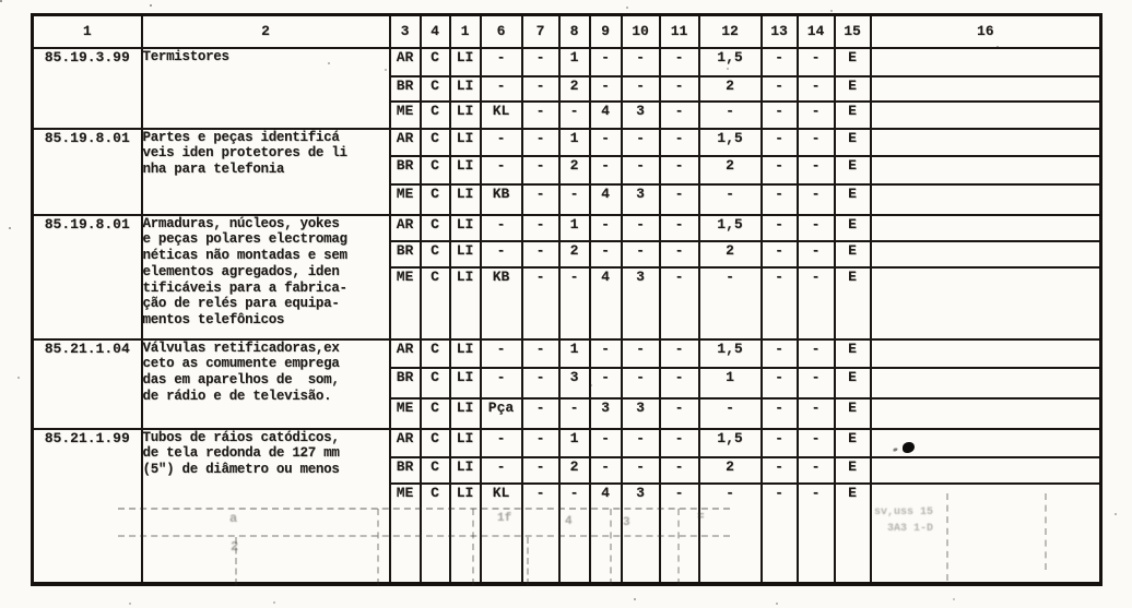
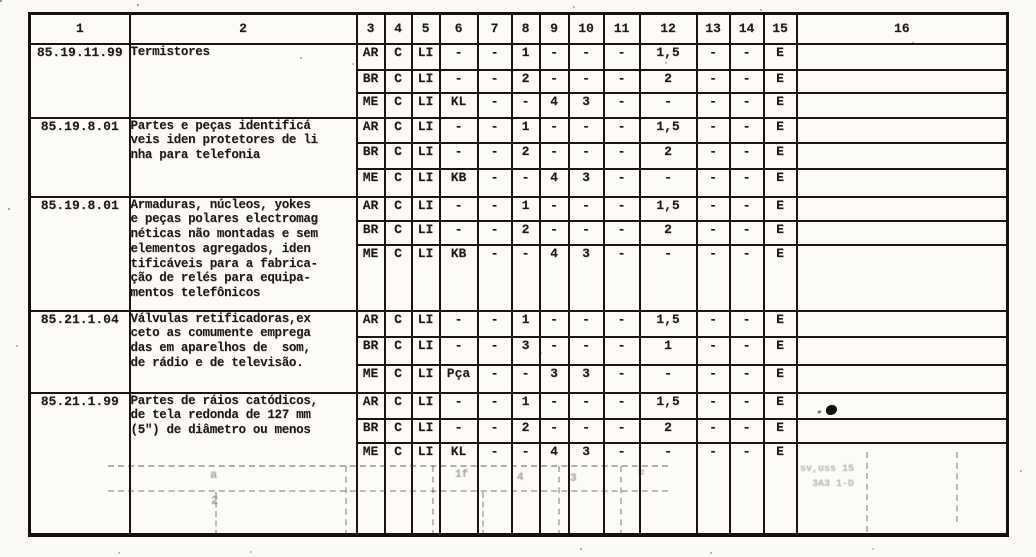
- 1	2	3	4	1	6	7	8	9	10	11	12	13	14	15	16
+ 1	2	3	4	5	6	7	8	9	10	11	12	13	14	15	16
- 85.19.3.99	Termistores	AR	C	LI	-	-	1	-	-	-	1,5	-	-	E
+ 85.19.11.99	Termistores	AR	C	LI	-	-	1	-	-	-	1,5	-	-	E
  BR	C	LI	-	-	2	-	-	-	2	-	-	E
  ME	C	LI	KL	-	-	4	3	-	-	-	-	E
  85.19.8.01	Partes e peças identificá veis iden protetores de li nha para telefonia	AR	C	LI	-	-	1	-	-	-	1,5	-	-	E
  BR	C	LI	-	-	2	-	-	-	2	-	-	E
  ME	C	LI	KB	-	-	4	3	-	-	-	-	E
  85.19.8.01	Armaduras, núcleos, yokes e peças polares electromag néticas não montadas e sem elementos agregados, iden tificáveis para a fabrica- ção de relés para equipa- mentos telefônicos	AR	C	LI	-	-	1	-	-	-	1,5	-	-	E
  BR	C	LI	-	-	2	-	-	-	2	-	-	E
  ME	C	LI	KB	-	-	4	3	-	-	-	-	E
  85.21.1.04	Válvulas retificadoras,ex ceto as comumente emprega das em aparelhos de som, de rádio e de televisão.	AR	C	LI	-	-	1	-	-	-	1,5	-	-	E
  BR	C	LI	-	-	3	-	-	-	1	-	-	E
  ME	C	LI	Pça	-	-	3	3	-	-	-	-	E
- 85.21.1.99	Tubos de ráios catódicos, de tela redonda de 127 mm (5") de diâmetro ou menos	AR	C	LI	-	-	1	-	-	-	1,5	-	-	E
+ 85.21.1.99	Partes de ráios catódicos, de tela redonda de 127 mm (5") de diâmetro ou menos	AR	C	LI	-	-	1	-	-	-	1,5	-	-	E
  BR	C	LI	-	-	2	-	-	-	2	-	-	E
  ME	C	LI	KL	-	-	4	3	-	-	-	-	E
  a
  2
  1f
  4
  3
  =
  sv,uss 15
  3A3 1-D
